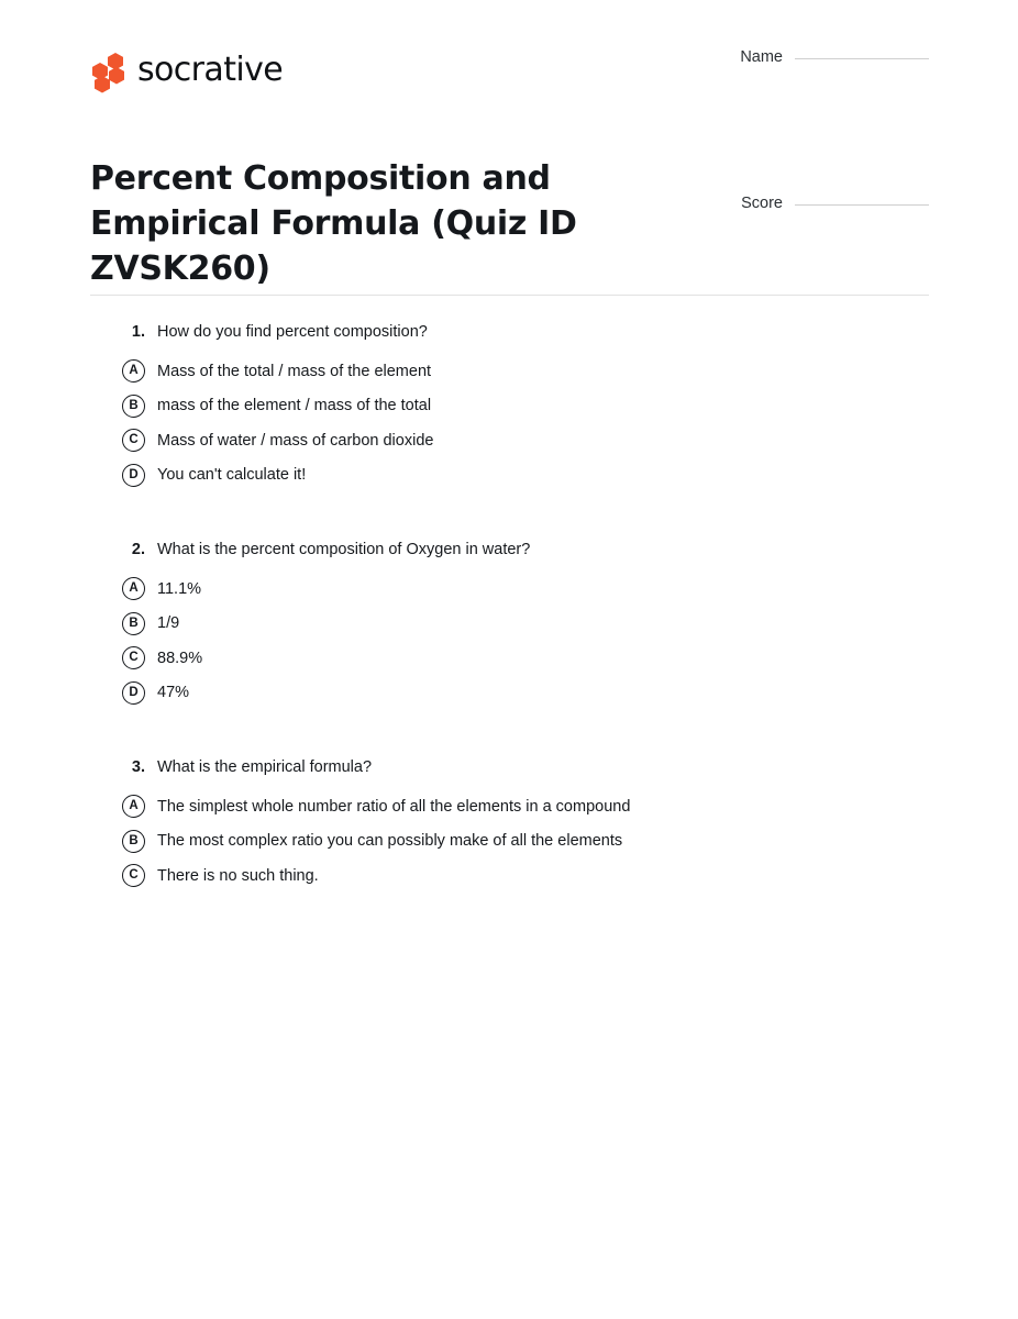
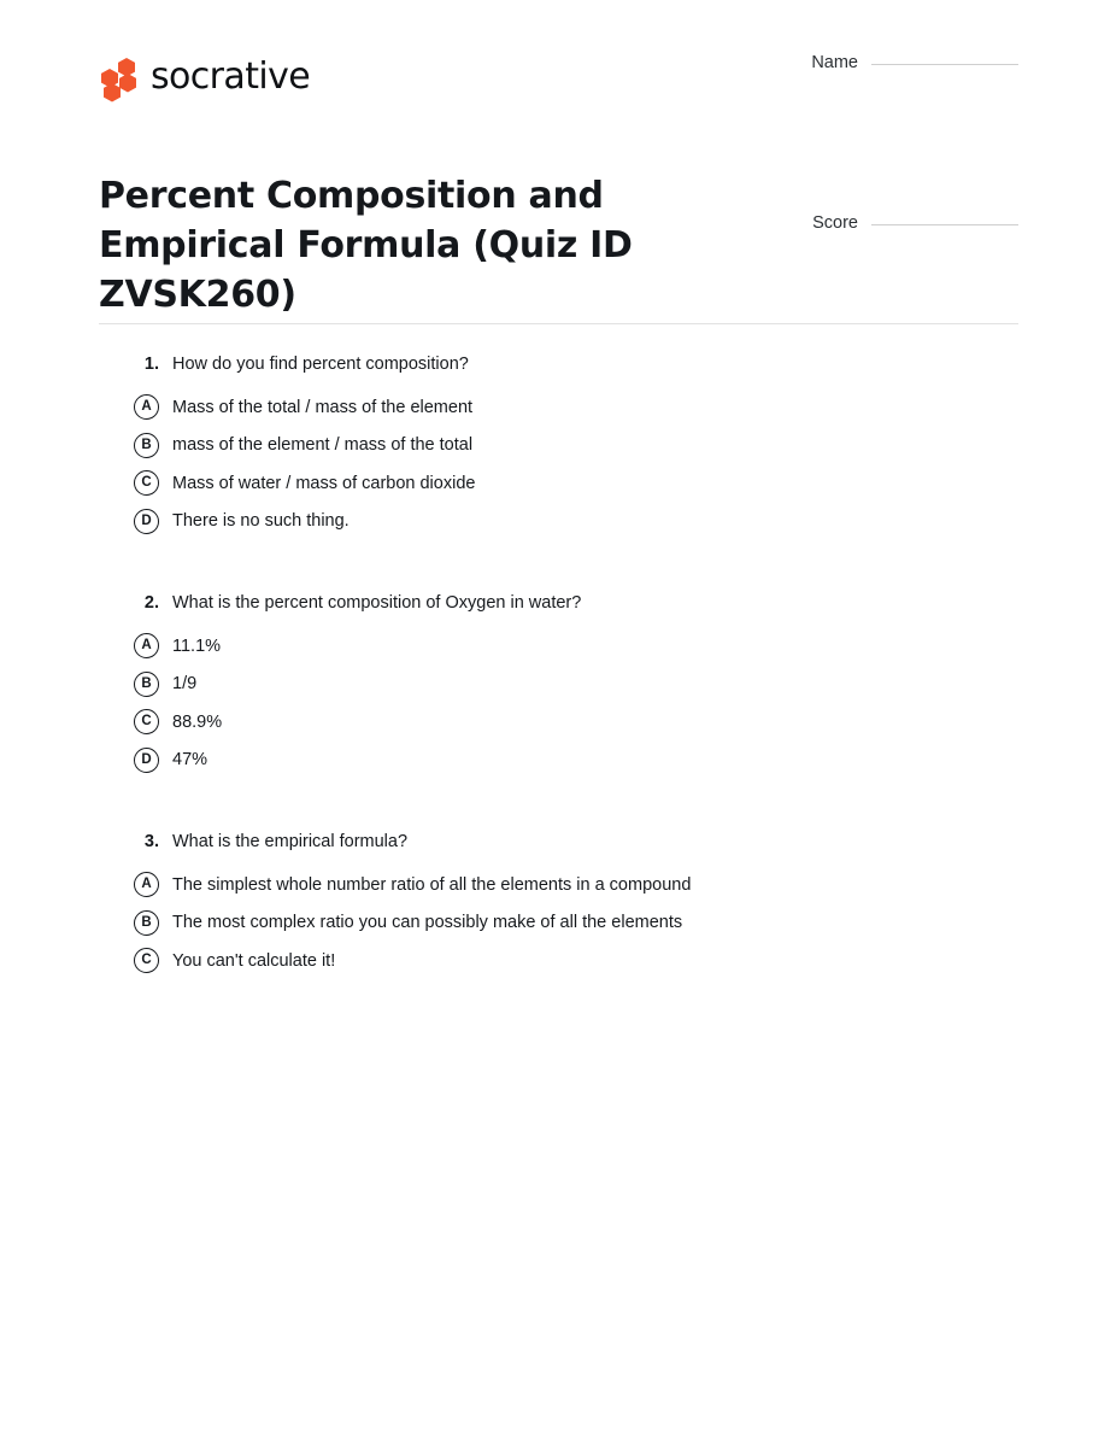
  socrative
  Name
  Score
  Percent Composition and Empirical Formula (Quiz ID ZVSK260)
  1.
  How do you find percent composition?
  A
  Mass of the total / mass of the element
  B
  mass of the element / mass of the total
  C
  Mass of water / mass of carbon dioxide
  D
- You can't calculate it!
+ There is no such thing.
  2.
  What is the percent composition of Oxygen in water?
  A
  11.1%
  B
  1/9
  C
  88.9%
  D
  47%
  3.
  What is the empirical formula?
  A
  The simplest whole number ratio of all the elements in a compound
  B
  The most complex ratio you can possibly make of all the elements
  C
- There is no such thing.
+ You can't calculate it!
